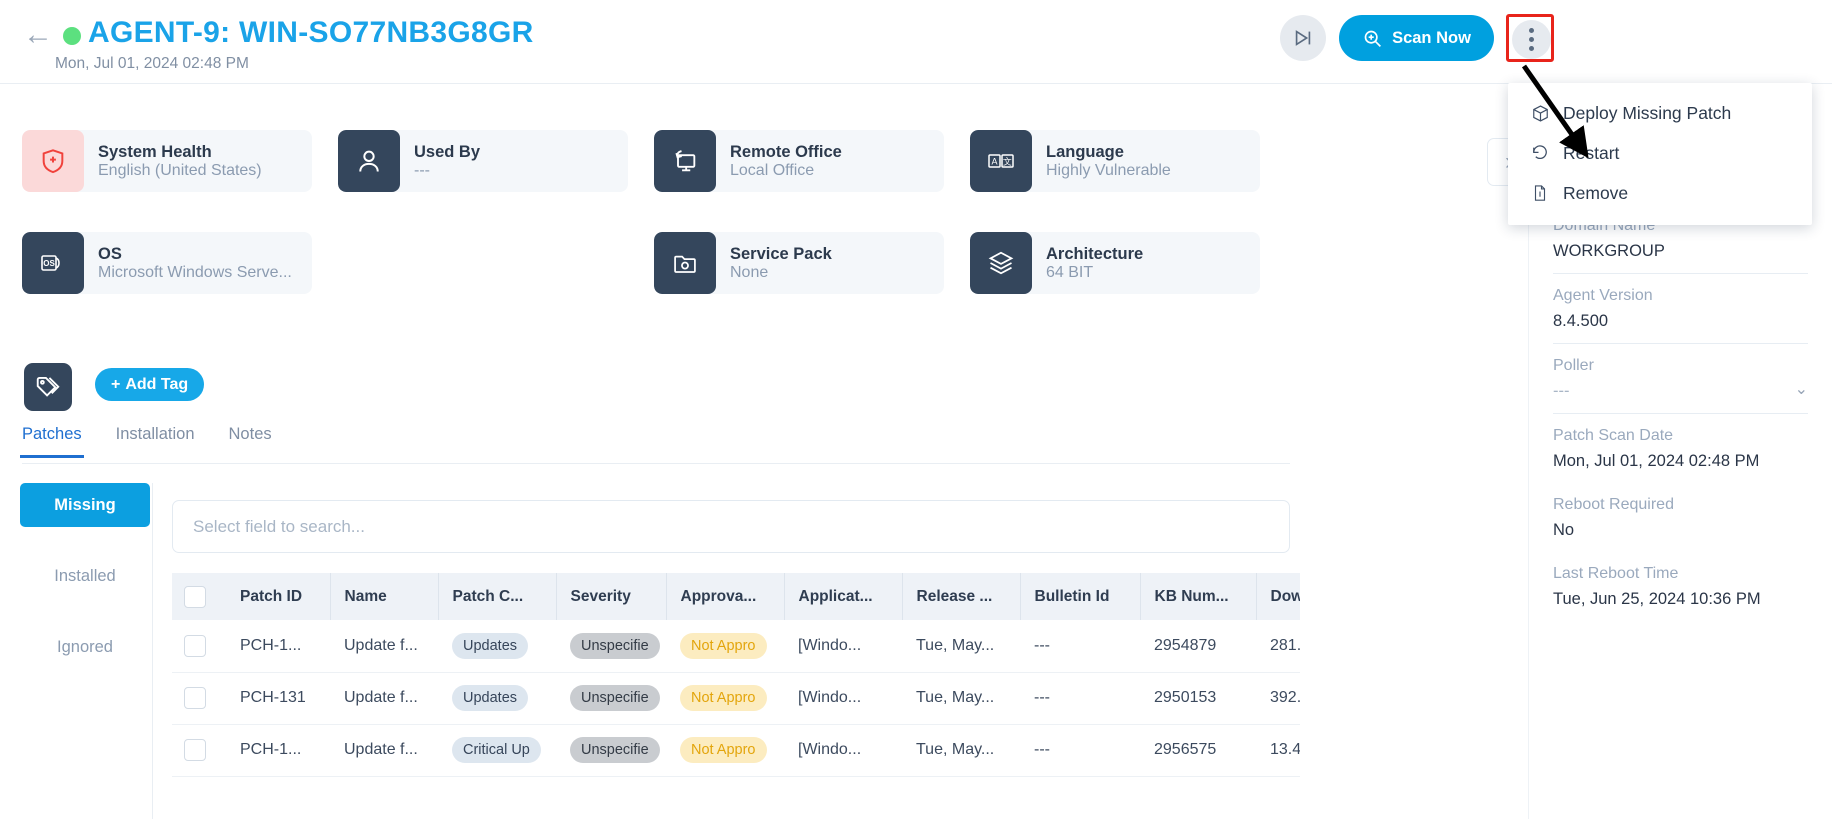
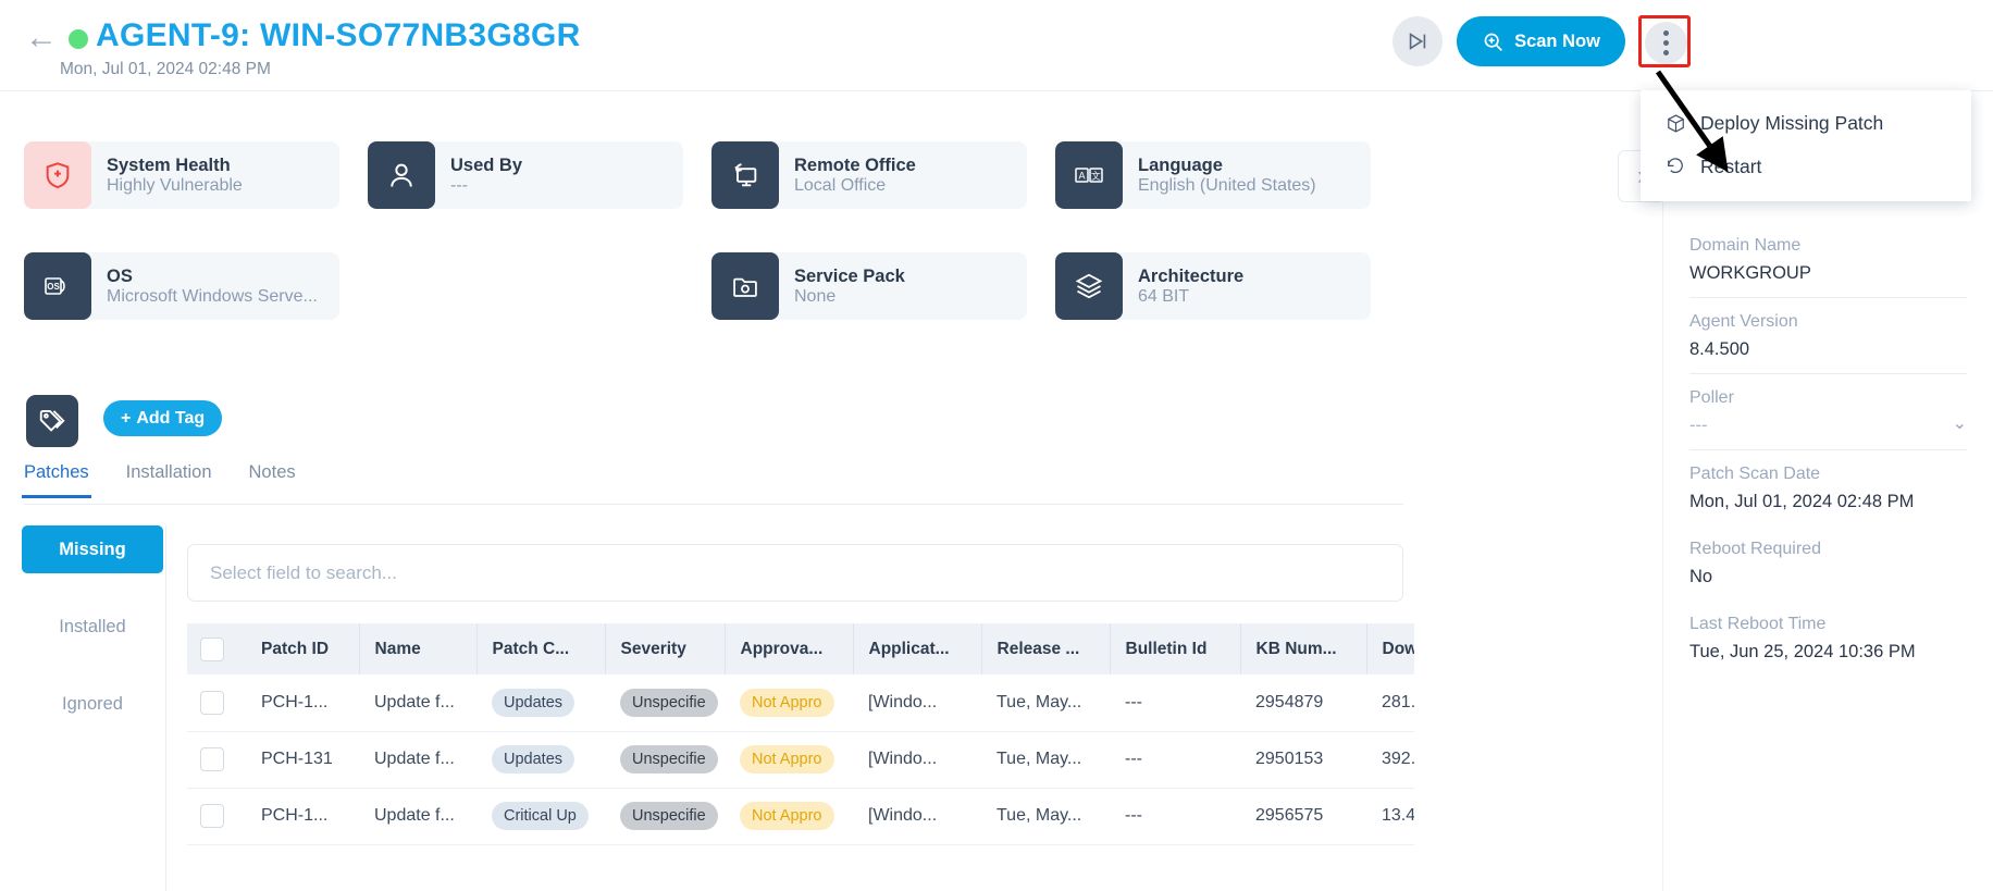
  ←
  AGENT-9: WIN-SO77NB3G8GR
  Mon, Jul 01, 2024 02:48 PM
  Scan Now
  Deploy Missing Patch
  Restart
- Remove
  System Health
- English (United States)
+ Highly Vulnerable
  Used By
  ---
  Remote Office
  Local Office
  A
  文
  Language
- Highly Vulnerable
+ English (United States)
  OS
  OS
  Microsoft Windows Serve...
  Service Pack
  None
  Architecture
  64 BIT
  +
  Add Tag
  Patches
  Installation
  Notes
  Missing
  Installed
  Ignored
  Select field to search...
  	Patch ID	Name	Patch C...	Severity	Approva...	Applicat...	Release ...	Bulletin Id	KB Num...	Dow
  	PCH-1...	Update f...	Updates	Unspecifie	Not Appro	[Windo...	Tue, May...	---	2954879	281.
  	PCH-131	Update f...	Updates	Unspecifie	Not Appro	[Windo...	Tue, May...	---	2950153	392.
  	PCH-1...	Update f...	Critical Up	Unspecifie	Not Appro	[Windo...	Tue, May...	---	2956575	13.4
  Domain Name
  WORKGROUP
  Agent Version
  8.4.500
  Poller
  ---
  ⌄
  Patch Scan Date
  Mon, Jul 01, 2024 02:48 PM
  Reboot Required
  No
  Last Reboot Time
  Tue, Jun 25, 2024 10:36 PM
